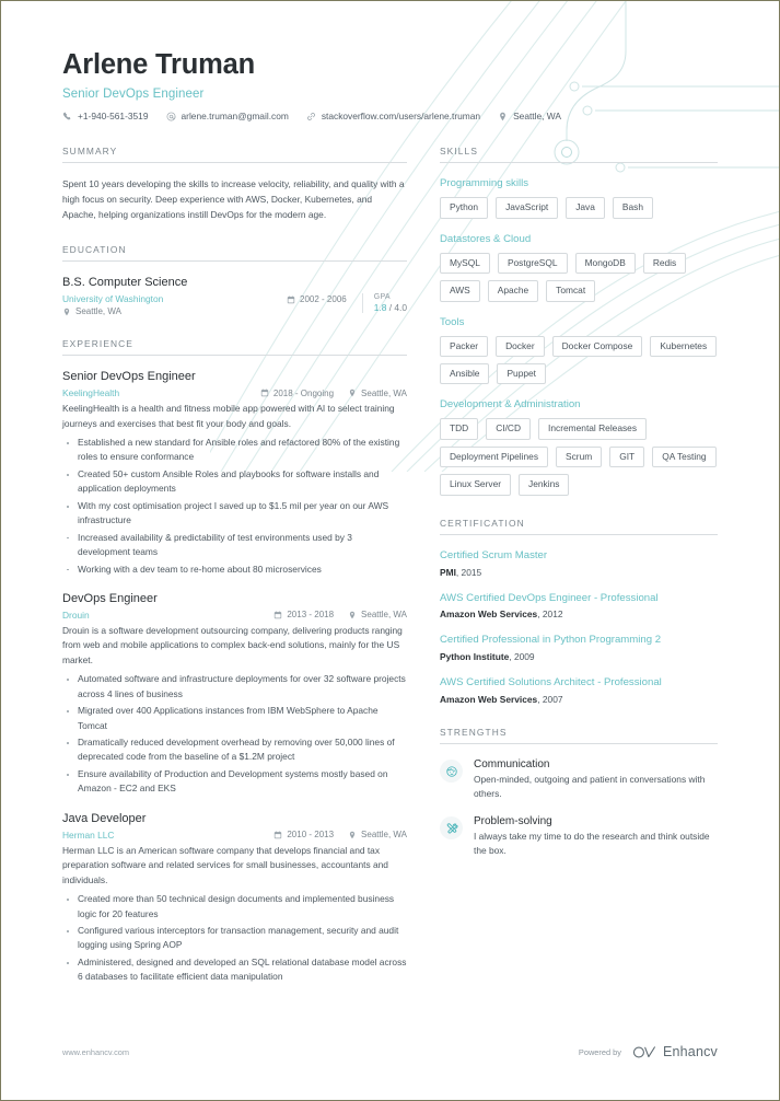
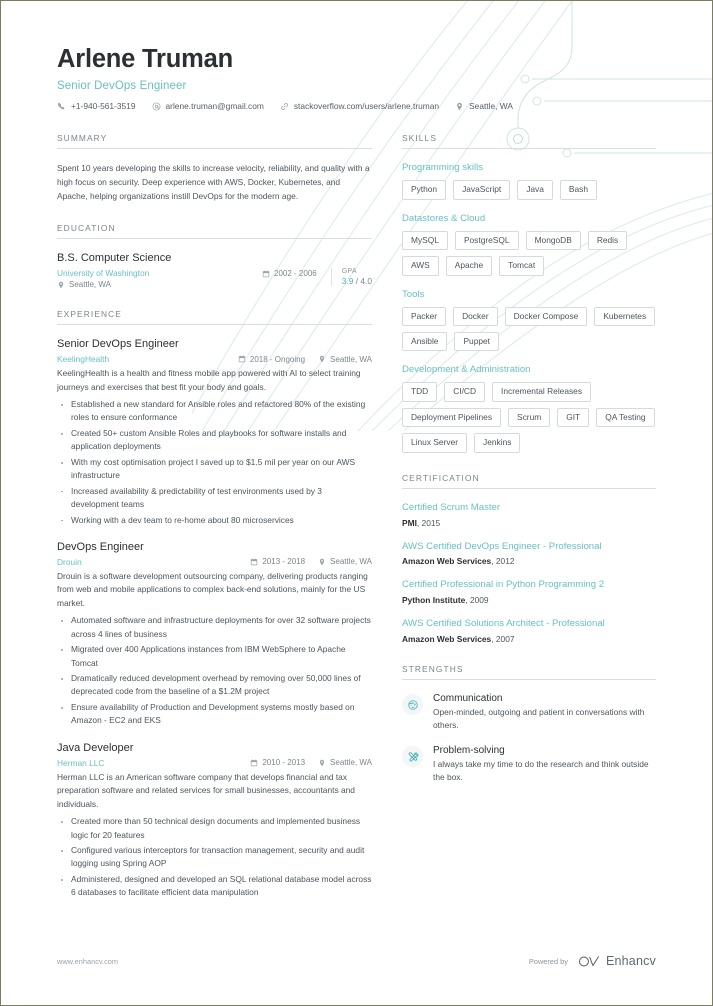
  Arlene Truman
  Senior DevOps Engineer
  +1-940-561-3519
  arlene.truman@gmail.com
  stackoverflow.com/users/arlene.truman
  Seattle, WA
  SUMMARY
  Spent 10 years developing the skills to increase velocity, reliability, and quality with a high focus on security. Deep experience with AWS, Docker, Kubernetes, and Apache, helping organizations instill DevOps for the modern age.
  EDUCATION
  B.S. Computer Science
  University of Washington
  Seattle, WA
  2002 - 2006
- 1.8 / 4.0
+ 3.9 / 4.0
  EXPERIENCE
  Senior DevOps Engineer
  KeelingHealth
  2018 - Ongoing
  Seattle, WA
  KeelingHealth is a health and fitness mobile app powered with AI to select training journeys and exercises that best fit your body and goals.
  Established a new standard for Ansible roles and refactored 80% of the existing roles to ensure conformance
  Created 50+ custom Ansible Roles and playbooks for software installs and application deployments
  With my cost optimisation project I saved up to $1.5 mil per year on our AWS infrastructure
  Increased availability & predictability of test environments used by 3 development teams
  Working with a dev team to re-home about 80 microservices
  DevOps Engineer
  Drouin
  2013 - 2018
  Seattle, WA
  Drouin is a software development outsourcing company, delivering products ranging from web and mobile applications to complex back-end solutions, mainly for the US market.
  Automated software and infrastructure deployments for over 32 software projects across 4 lines of business
  Migrated over 400 Applications instances from IBM WebSphere to Apache Tomcat
  Dramatically reduced development overhead by removing over 50,000 lines of deprecated code from the baseline of a $1.2M project
  Ensure availability of Production and Development systems mostly based on Amazon - EC2 and EKS
  Java Developer
  Herman LLC
  2010 - 2013
  Seattle, WA
  Herman LLC is an American software company that develops financial and tax preparation software and related services for small businesses, accountants and individuals.
  Created more than 50 technical design documents and implemented business logic for 20 features
  Configured various interceptors for transaction management, security and audit logging using Spring AOP
  Administered, designed and developed an SQL relational database model across 6 databases to facilitate efficient data manipulation
  SKILLS
  Programming skills
  Python
  JavaScript
  Java
  Bash
  Datastores & Cloud
  MySQL
  PostgreSQL
  MongoDB
  Redis
  AWS
  Apache
  Tomcat
  Tools
  Packer
  Docker
  Docker Compose
  Kubernetes
  Ansible
  Puppet
  Development & Administration
  TDD
  CI/CD
  Incremental Releases
  Deployment Pipelines
  Scrum
  GIT
  QA Testing
  Linux Server
  Jenkins
  CERTIFICATION
  Certified Scrum Master
  PMI, 2015
  AWS Certified DevOps Engineer - Professional
  Amazon Web Services, 2012
  Certified Professional in Python Programming 2
  Python Institute, 2009
  AWS Certified Solutions Architect - Professional
  Amazon Web Services, 2007
  STRENGTHS
  Communication
  Open-minded, outgoing and patient in conversations with others.
  Problem-solving
  I always take my time to do the research and think outside the box.
  www.enhancv.com
  Powered by
  Enhancv
